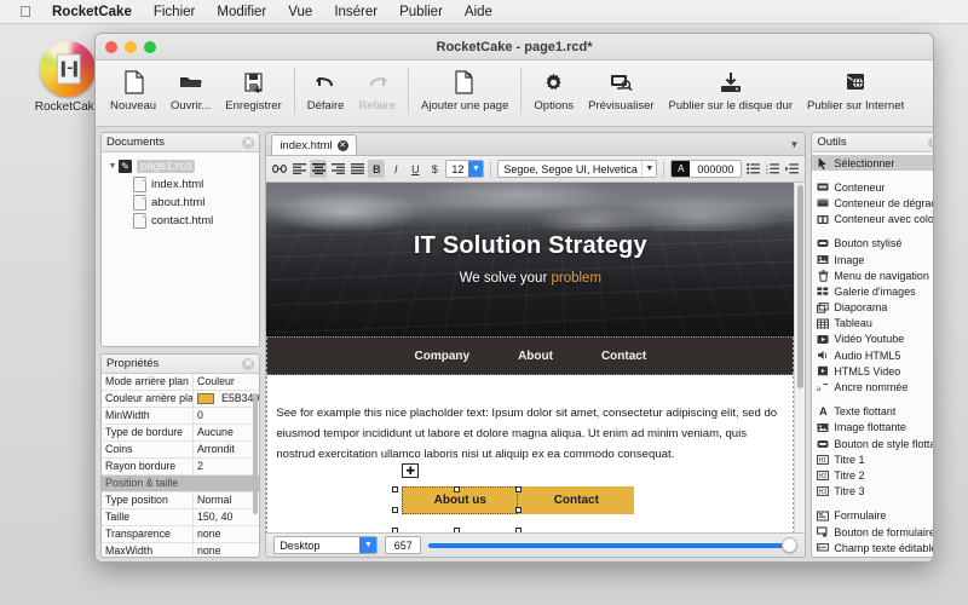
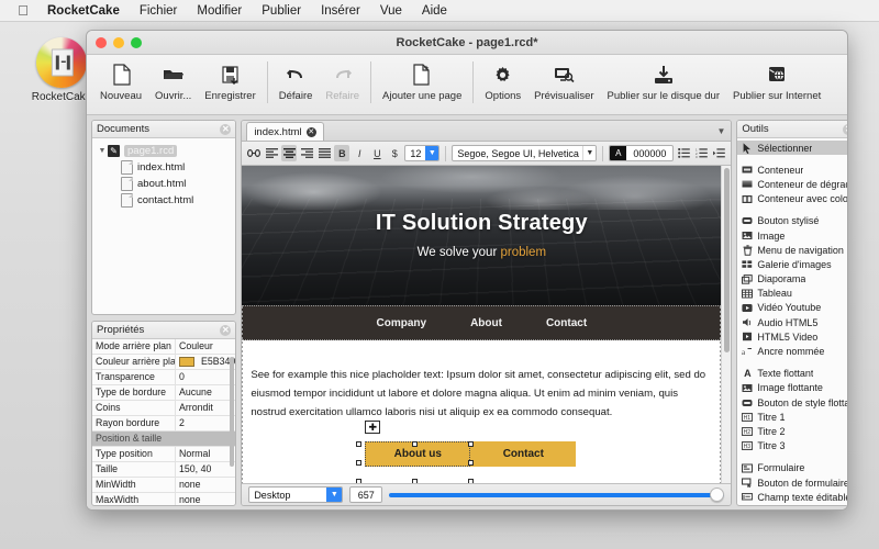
  
  RocketCake
  Fichier
  Modifier
- Vue
+ Publier
  Insérer
- Publier
+ Vue
  Aide
  RocketCak
  RocketCake - page1.rcd*
  Nouveau
  Ouvrir...
  Enregistrer
  Défaire
  Refaire
  Ajouter une page
  Options
  Prévisualiser
  Publier sur le disque dur
  Publier sur Internet
  Documents
  ✕
  page1.rcd
  index.html
  about.html
  contact.html
  Propriétés
  ✕
  Mode arrière plan
  Couleur
  Couleur arrière pla
  E5B34
- MinWidth
+ Transparence
  0
  Type de bordure
  Aucune
  Coins
  Arrondit
  Rayon bordure
  2
  Position & taille
  Type position
  Normal
  Taille
  150, 40
- Transparence
+ MinWidth
  none
  MaxWidth
  none
  index.html
  ▼
  B
  I
  U
  $
  12
  Segoe, Segoe UI, Helvetica
  A
  000000
  IT Solution Strategy
  We solve your problem
  Company
  About
  Contact
  See for example this nice placholder text: Ipsum dolor sit amet, consectetur adipiscing elit, sed do eiusmod tempor incididunt ut labore et dolore magna aliqua. Ut enim ad minim veniam, quis nostrud exercitation ullamco laboris nisi ut aliquip ex ea commodo consequat.
  About us
  Contact
  ✚
  Desktop
  657
  Outils
  Sélectionner
  Conteneur
  Conteneur de dégra
  Conteneur avec colo
  Bouton stylisé
  Image
  Menu de navigation
  Galerie d'images
  Diaporama
  Tableau
  Vidéo Youtube
  Audio HTML5
  HTML5 Video
  a
  Ancre nommée
  A
  Texte flottant
  Image flottante
  Bouton de style flotta
  Titre 1
  Titre 2
  Titre 3
  Formulaire
  Bouton de formulaire
  Champ texte éditabl
